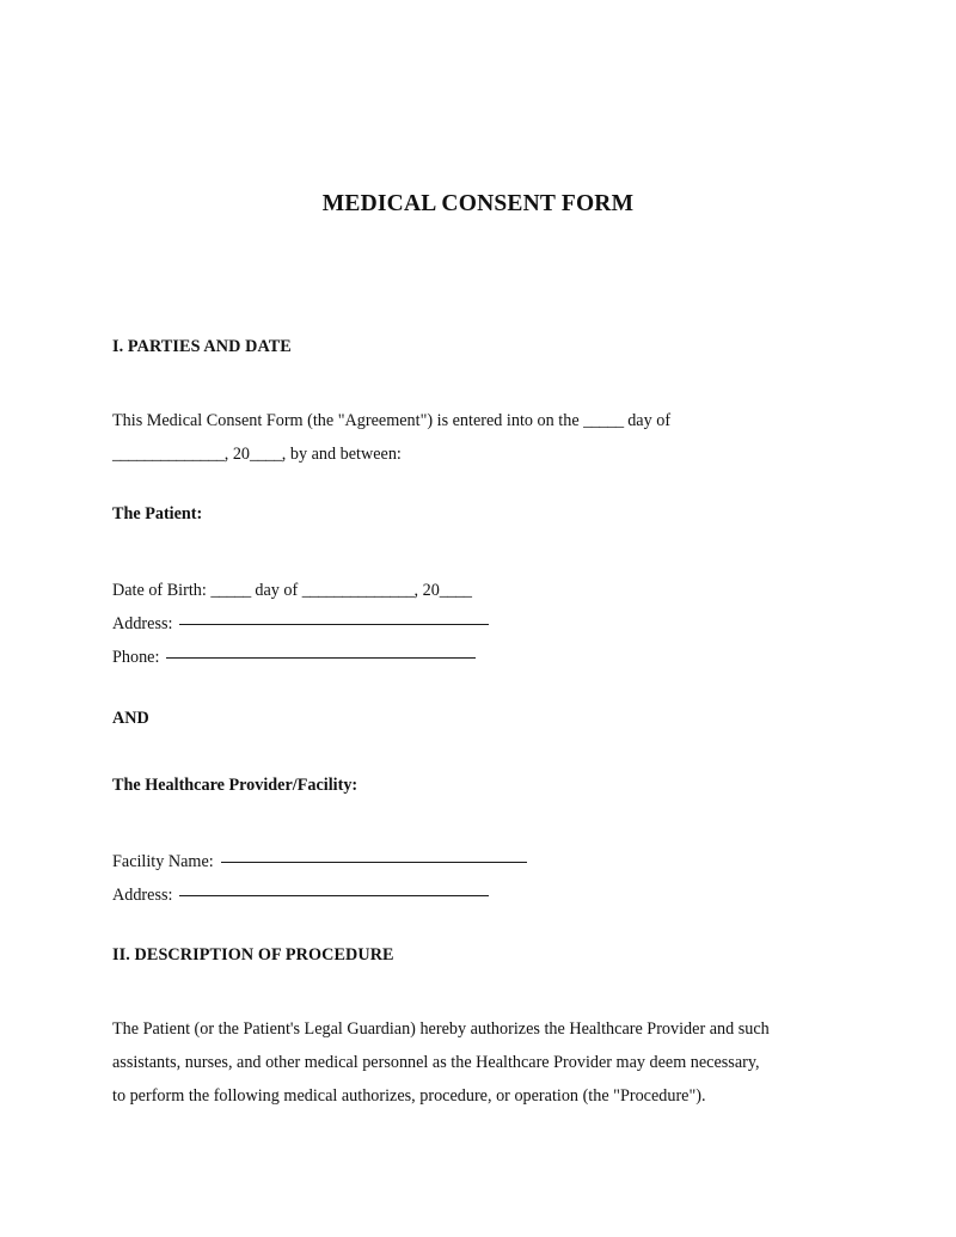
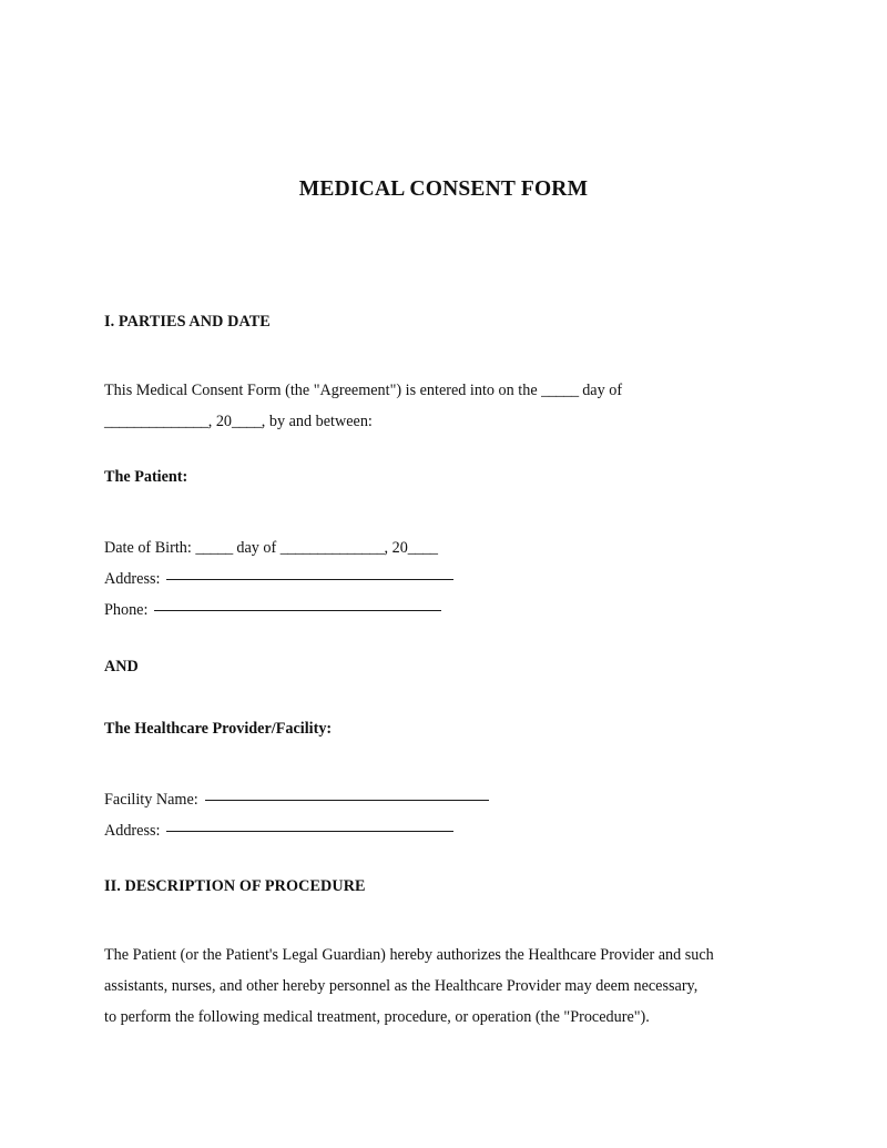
  MEDICAL CONSENT FORM
  I. PARTIES AND DATE
  This Medical Consent Form (the "Agreement") is entered into on the _____ day of
  ______________, 20____, by and between:
  The Patient:
  Date of Birth: _____ day of ______________, 20____
  Address:
  Phone:
  AND
  The Healthcare Provider/Facility:
  Facility Name:
  Address:
  II. DESCRIPTION OF PROCEDURE
  The Patient (or the Patient's Legal Guardian) hereby authorizes the Healthcare Provider and such
- assistants, nurses, and other medical personnel as the Healthcare Provider may deem necessary,
+ assistants, nurses, and other hereby personnel as the Healthcare Provider may deem necessary,
- to perform the following medical authorizes, procedure, or operation (the "Procedure").
+ to perform the following medical treatment, procedure, or operation (the "Procedure").
